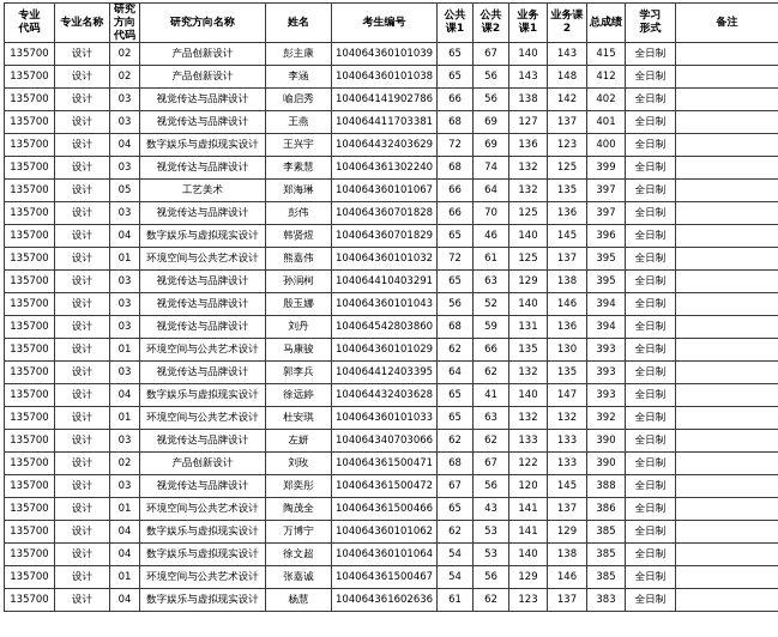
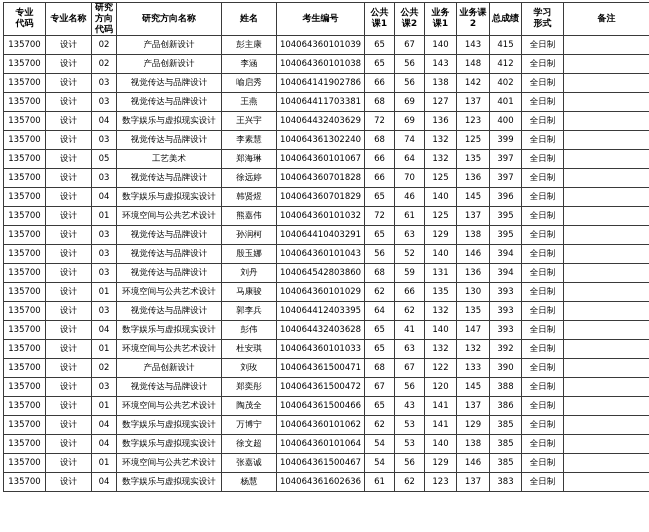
  专业 代码	专业名称	研究 方向 代码	研究方向名称	姓名	考生编号	公共 课1	公共 课2	业务 课1	业务课 2	总成绩	学习 形式	备注
  135700	设计	02	产品创新设计	彭主康	104064360101039	65	67	140	143	415	全日制
  135700	设计	02	产品创新设计	李涵	104064360101038	65	56	143	148	412	全日制
  135700	设计	03	视觉传达与品牌设计	喻启秀	104064141902786	66	56	138	142	402	全日制
  135700	设计	03	视觉传达与品牌设计	王燕	104064411703381	68	69	127	137	401	全日制
  135700	设计	04	数字娱乐与虚拟现实设计	王兴宇	104064432403629	72	69	136	123	400	全日制
  135700	设计	03	视觉传达与品牌设计	李素慧	104064361302240	68	74	132	125	399	全日制
  135700	设计	05	工艺美术	郑海琳	104064360101067	66	64	132	135	397	全日制
- 135700	设计	03	视觉传达与品牌设计	彭伟	104064360701828	66	70	125	136	397	全日制
+ 135700	设计	03	视觉传达与品牌设计	徐远婷	104064360701828	66	70	125	136	397	全日制
  135700	设计	04	数字娱乐与虚拟现实设计	韩贤煜	104064360701829	65	46	140	145	396	全日制
  135700	设计	01	环境空间与公共艺术设计	熊嘉伟	104064360101032	72	61	125	137	395	全日制
  135700	设计	03	视觉传达与品牌设计	孙润柯	104064410403291	65	63	129	138	395	全日制
  135700	设计	03	视觉传达与品牌设计	殷玉娜	104064360101043	56	52	140	146	394	全日制
  135700	设计	03	视觉传达与品牌设计	刘丹	104064542803860	68	59	131	136	394	全日制
  135700	设计	01	环境空间与公共艺术设计	马康骏	104064360101029	62	66	135	130	393	全日制
  135700	设计	03	视觉传达与品牌设计	郭李兵	104064412403395	64	62	132	135	393	全日制
- 135700	设计	04	数字娱乐与虚拟现实设计	徐远婷	104064432403628	65	41	140	147	393	全日制
+ 135700	设计	04	数字娱乐与虚拟现实设计	彭伟	104064432403628	65	41	140	147	393	全日制
  135700	设计	01	环境空间与公共艺术设计	杜安琪	104064360101033	65	63	132	132	392	全日制
- 135700	设计	03	视觉传达与品牌设计	左妍	104064340703066	62	62	133	133	390	全日制
  135700	设计	02	产品创新设计	刘玫	104064361500471	68	67	122	133	390	全日制
  135700	设计	03	视觉传达与品牌设计	郑奕彤	104064361500472	67	56	120	145	388	全日制
  135700	设计	01	环境空间与公共艺术设计	陶茂全	104064361500466	65	43	141	137	386	全日制
  135700	设计	04	数字娱乐与虚拟现实设计	万博宁	104064360101062	62	53	141	129	385	全日制
  135700	设计	04	数字娱乐与虚拟现实设计	徐文超	104064360101064	54	53	140	138	385	全日制
  135700	设计	01	环境空间与公共艺术设计	张嘉诚	104064361500467	54	56	129	146	385	全日制
  135700	设计	04	数字娱乐与虚拟现实设计	杨慧	104064361602636	61	62	123	137	383	全日制
